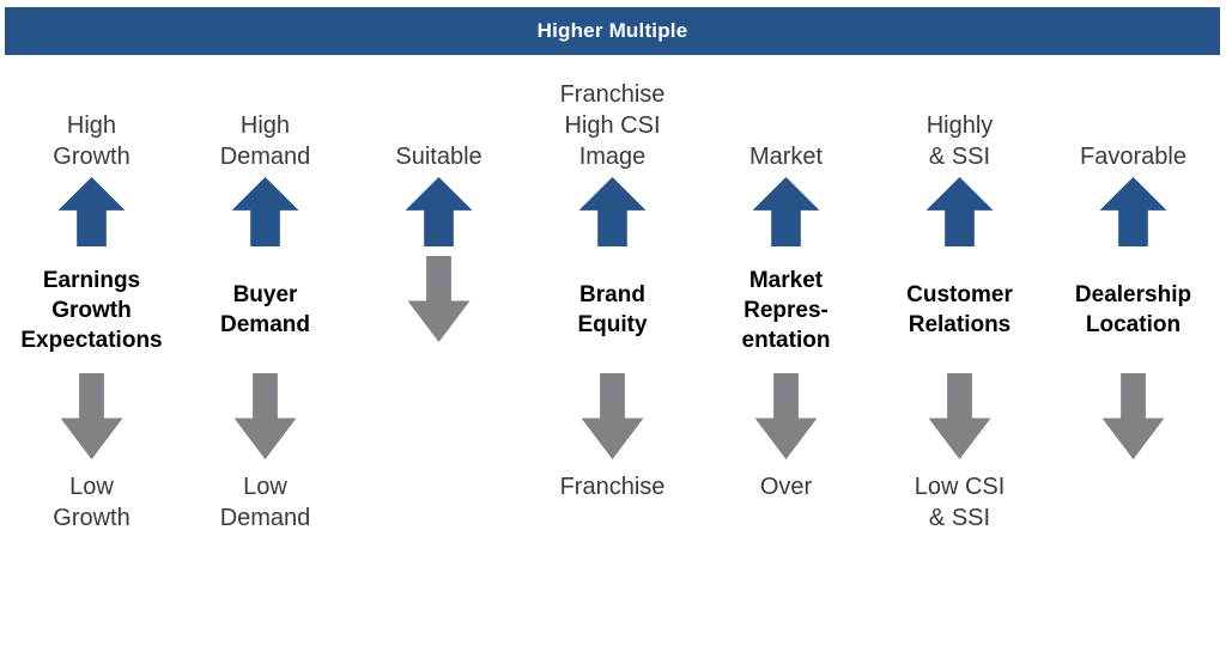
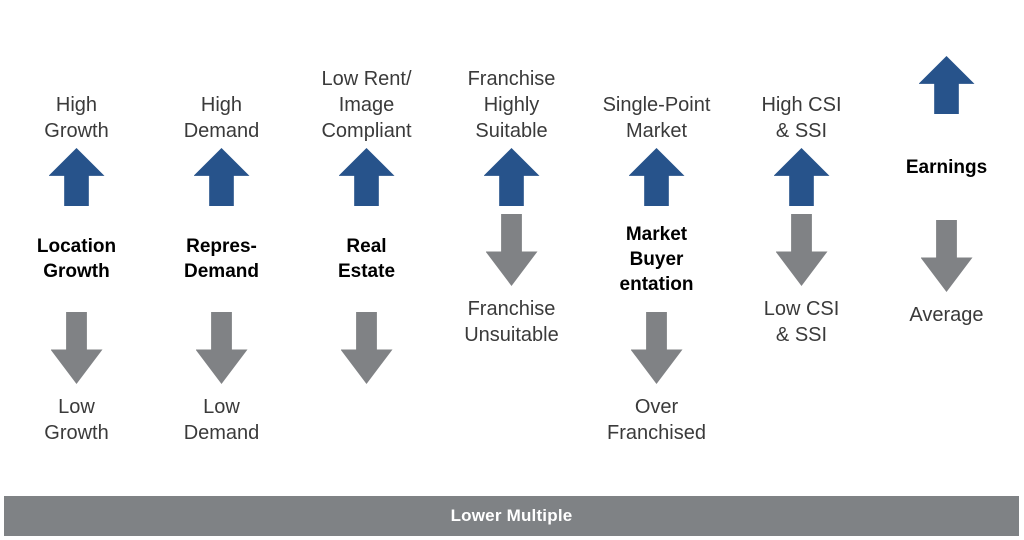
- Higher Multiple
  High
  Growth
- Earnings
+ Location
  Growth
- Expectations
  Low
  Growth
  High
  Demand
- Buyer
+ Repres-
  Demand
  Low
  Demand
+ Low Rent/
- Suitable
+ Image
+ Compliant
+ Real
+ Estate
  Franchise
- High CSI
+ Highly
- Image
+ Suitable
- Brand
- Equity
  Franchise
+ Unsuitable
+ Single-Point
  Market
  Market
- Repres-
+ Buyer
  entation
  Over
+ Franchised
- Highly
+ High CSI
  & SSI
- Customer
- Relations
  Low CSI
  & SSI
- Favorable
- Dealership
- Location
+ Earnings
+ Average
+ Lower Multiple
